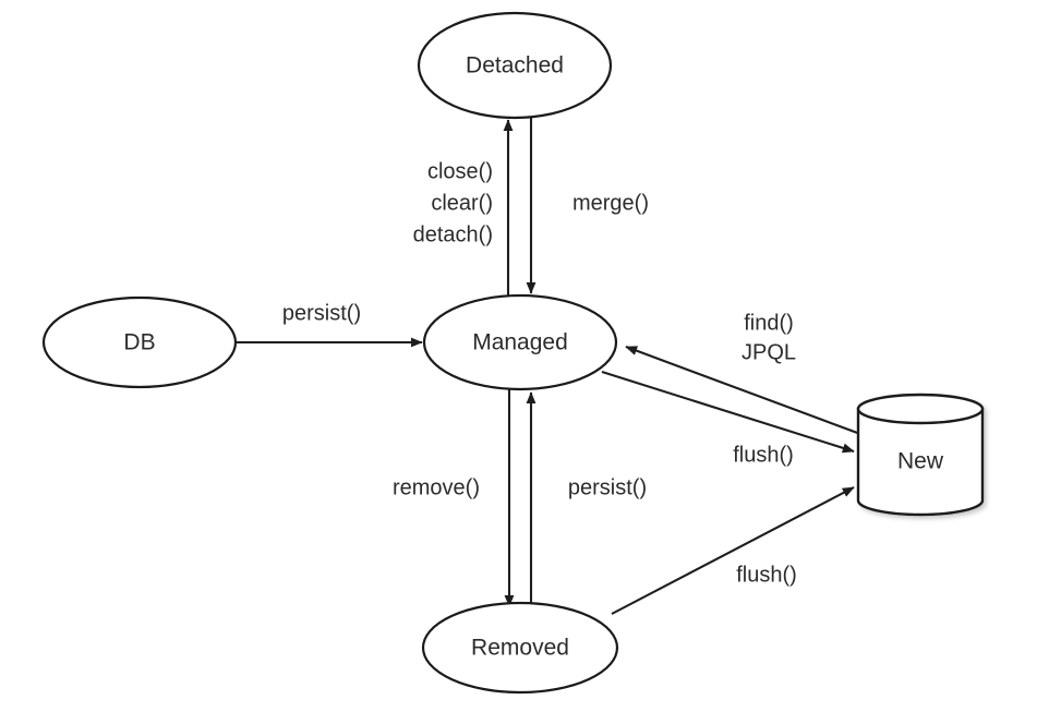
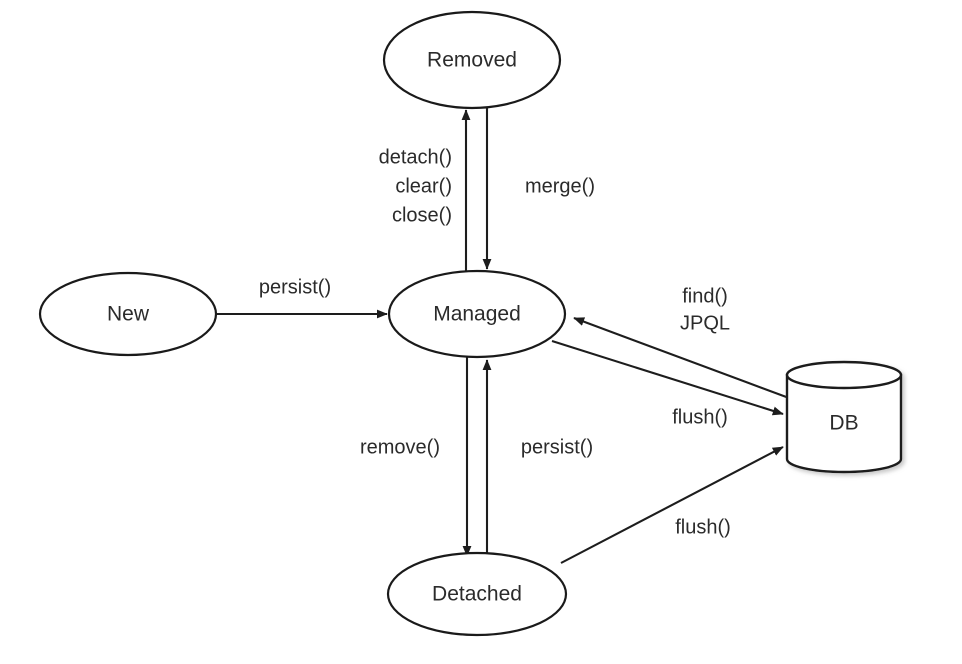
- DB
+ New
- Detached
+ Removed
  Managed
- Removed
+ Detached
- New
+ DB
  persist()
- close()
+ detach()
  clear()
- detach()
+ close()
  merge()
  remove()
  persist()
  find()
  JPQL
  flush()
  flush()
